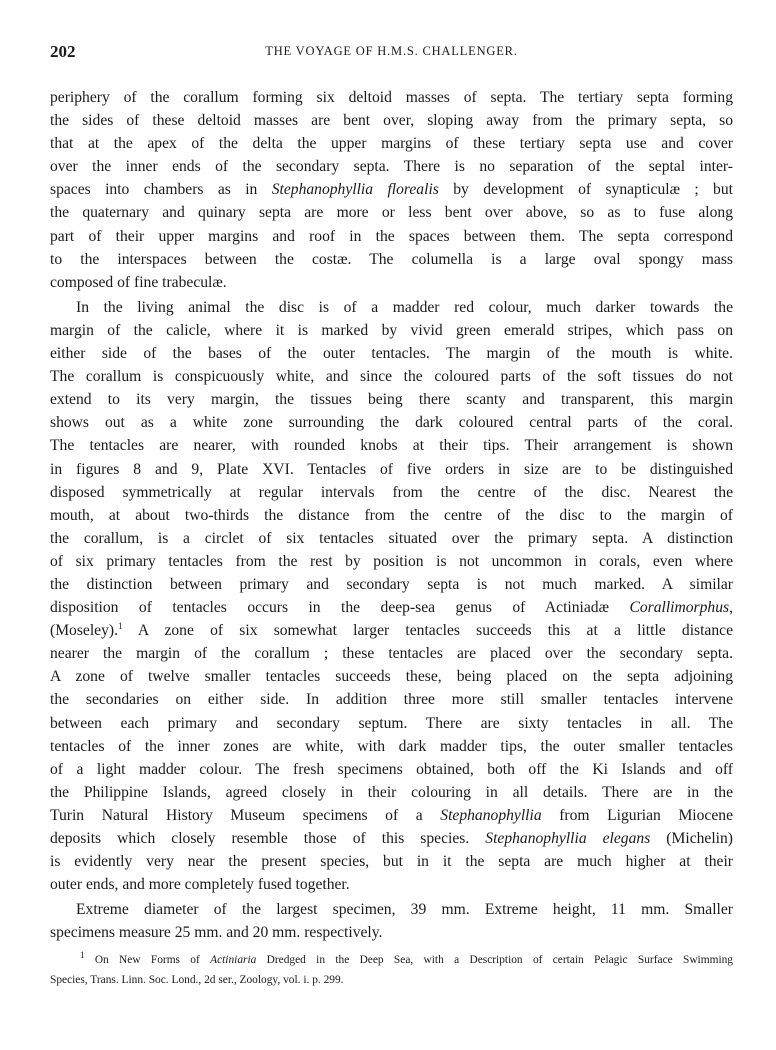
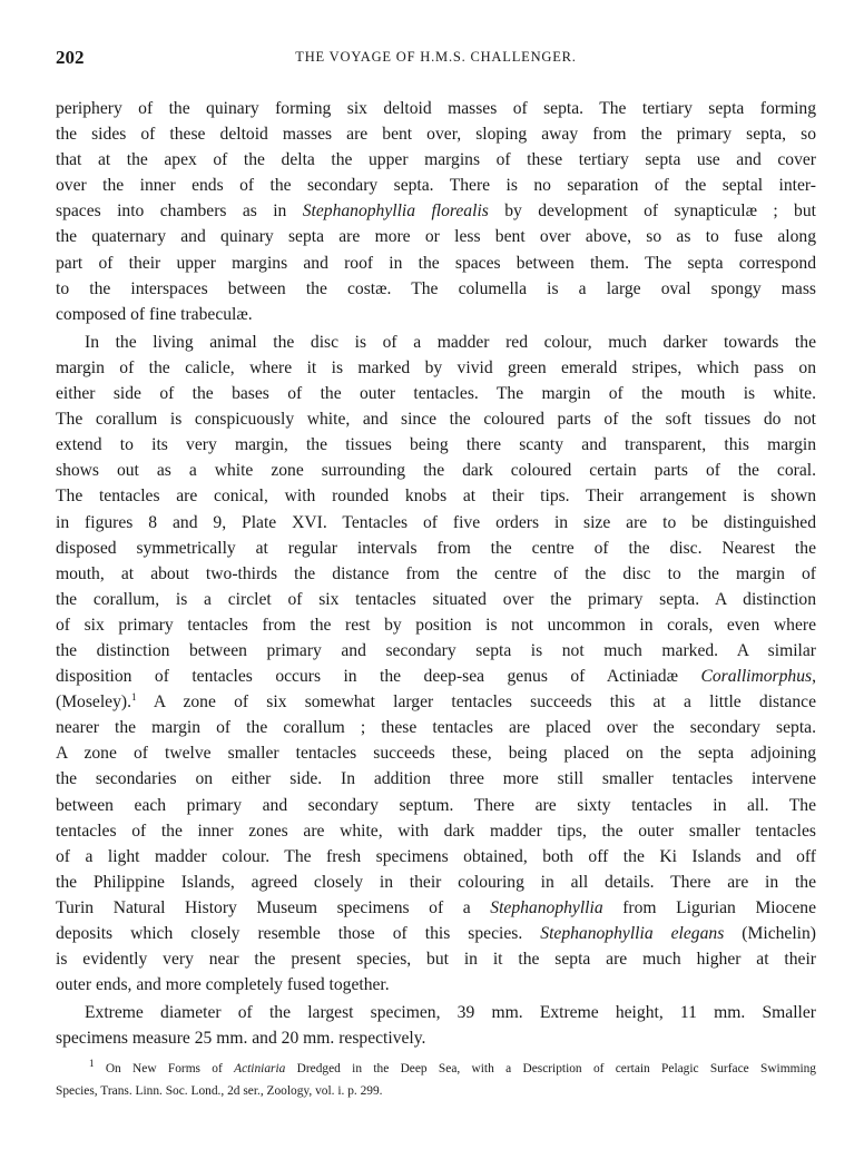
  202
  THE VOYAGE OF H.M.S. CHALLENGER.
- periphery of the corallum forming six deltoid masses of septa. The tertiary septa forming
+ periphery of the quinary forming six deltoid masses of septa. The tertiary septa forming
  the sides of these deltoid masses are bent over, sloping away from the primary septa, so
  that at the apex of the delta the upper margins of these tertiary septa use and cover
  over the inner ends of the secondary septa. There is no separation of the septal inter-
  spaces into chambers as in Stephanophyllia florealis by development of synapticulæ ; but
  the quaternary and quinary septa are more or less bent over above, so as to fuse along
  part of their upper margins and roof in the spaces between them. The septa correspond
  to the interspaces between the costæ. The columella is a large oval spongy mass
  composed of fine trabeculæ.
  In the living animal the disc is of a madder red colour, much darker towards the
  margin of the calicle, where it is marked by vivid green emerald stripes, which pass on
  either side of the bases of the outer tentacles. The margin of the mouth is white.
  The corallum is conspicuously white, and since the coloured parts of the soft tissues do not
  extend to its very margin, the tissues being there scanty and transparent, this margin
- shows out as a white zone surrounding the dark coloured central parts of the coral.
+ shows out as a white zone surrounding the dark coloured certain parts of the coral.
- The tentacles are nearer, with rounded knobs at their tips. Their arrangement is shown
+ The tentacles are conical, with rounded knobs at their tips. Their arrangement is shown
  in figures 8 and 9, Plate XVI. Tentacles of five orders in size are to be distinguished
  disposed symmetrically at regular intervals from the centre of the disc. Nearest the
  mouth, at about two-thirds the distance from the centre of the disc to the margin of
  the corallum, is a circlet of six tentacles situated over the primary septa. A distinction
  of six primary tentacles from the rest by position is not uncommon in corals, even where
  the distinction between primary and secondary septa is not much marked. A similar
  disposition of tentacles occurs in the deep-sea genus of Actiniadæ Corallimorphus,
  (Moseley).1 A zone of six somewhat larger tentacles succeeds this at a little distance
  nearer the margin of the corallum ; these tentacles are placed over the secondary septa.
  A zone of twelve smaller tentacles succeeds these, being placed on the septa adjoining
  the secondaries on either side. In addition three more still smaller tentacles intervene
  between each primary and secondary septum. There are sixty tentacles in all. The
  tentacles of the inner zones are white, with dark madder tips, the outer smaller tentacles
  of a light madder colour. The fresh specimens obtained, both off the Ki Islands and off
  the Philippine Islands, agreed closely in their colouring in all details. There are in the
  Turin Natural History Museum specimens of a Stephanophyllia from Ligurian Miocene
  deposits which closely resemble those of this species. Stephanophyllia elegans (Michelin)
  is evidently very near the present species, but in it the septa are much higher at their
  outer ends, and more completely fused together.
  Extreme diameter of the largest specimen, 39 mm. Extreme height, 11 mm. Smaller
  specimens measure 25 mm. and 20 mm. respectively.
  1 On New Forms of Actiniaria Dredged in the Deep Sea, with a Description of certain Pelagic Surface Swimming
  Species, Trans. Linn. Soc. Lond., 2d ser., Zoology, vol. i. p. 299.
